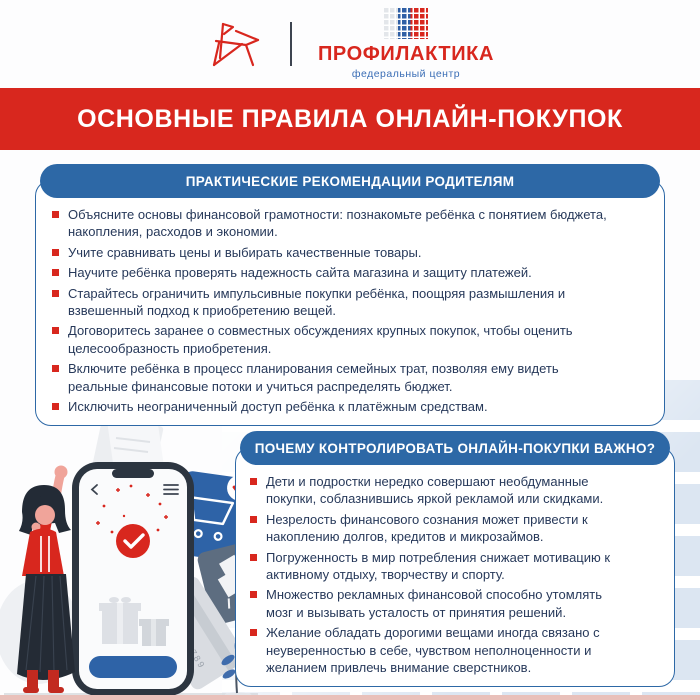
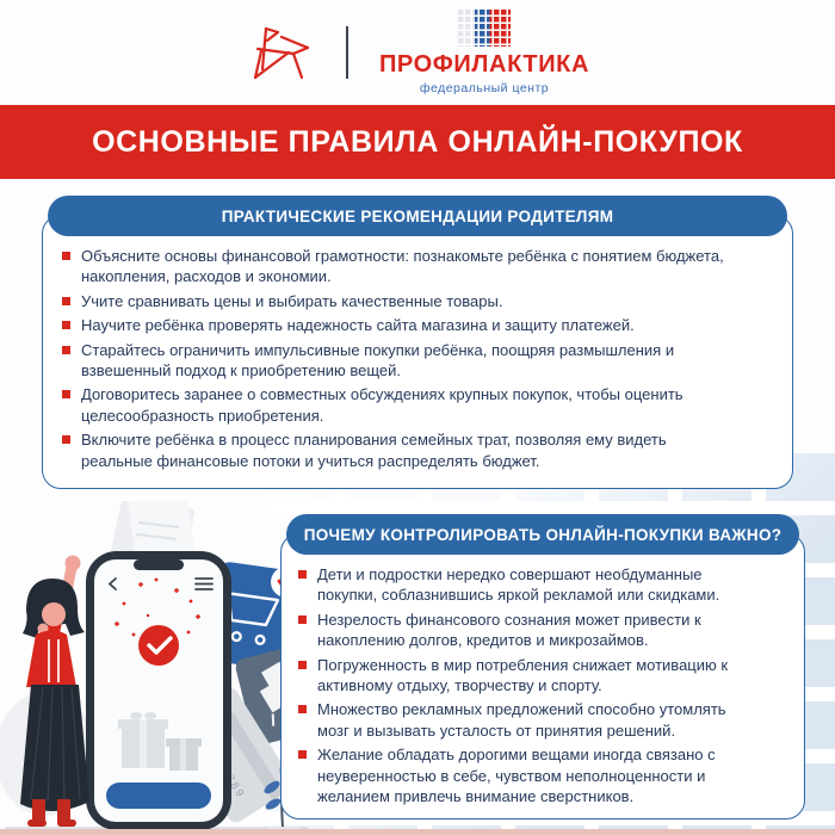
  ПРОФИЛАКТИКА
  федеральный центр
  ОСНОВНЫЕ ПРАВИЛА ОНЛАЙН-ПОКУПОК
  ПРАКТИЧЕСКИЕ РЕКОМЕНДАЦИИ РОДИТЕЛЯМ
  Объясните основы финансовой грамотности: познакомьте ребёнка с понятием бюджета, накопления, расходов и экономии.
  Учите сравнивать цены и выбирать качественные товары.
  Научите ребёнка проверять надежность сайта магазина и защиту платежей.
  Старайтесь ограничить импульсивные покупки ребёнка, поощряя размышления и взвешенный подход к приобретению вещей.
  Договоритесь заранее о совместных обсуждениях крупных покупок, чтобы оценить целесообразность приобретения.
  Включите ребёнка в процесс планирования семейных трат, позволяя ему видеть реальные финансовые потоки и учиться распределять бюджет.
- Исключить неограниченный доступ ребёнка к платёжным средствам.
  ПОЧЕМУ КОНТРОЛИРОВАТЬ ОНЛАЙН-ПОКУПКИ ВАЖНО?
  Дети и подростки нередко совершают необдуманные покупки, соблазнившись яркой рекламой или скидками.
  Незрелость финансового сознания может привести к накоплению долгов, кредитов и микрозаймов.
  Погруженность в мир потребления снижает мотивацию к активному отдыху, творчеству и спорту.
- Множество рекламных финансовой способно утомлять мозг и вызывать усталость от принятия решений.
+ Множество рекламных предложений способно утомлять мозг и вызывать усталость от принятия решений.
  Желание обладать дорогими вещами иногда связано с неуверенностью в себе, чувством неполноценности и желанием привлечь внимание сверстников.
